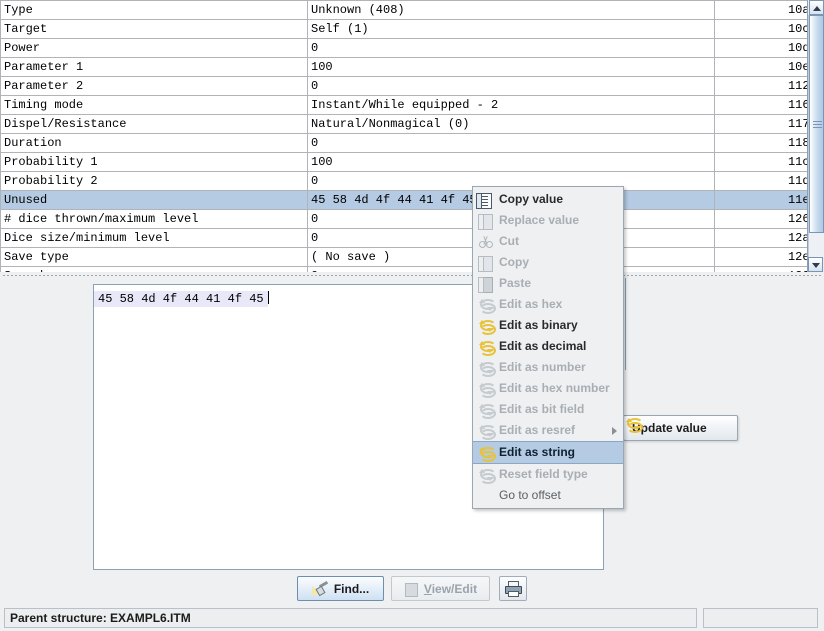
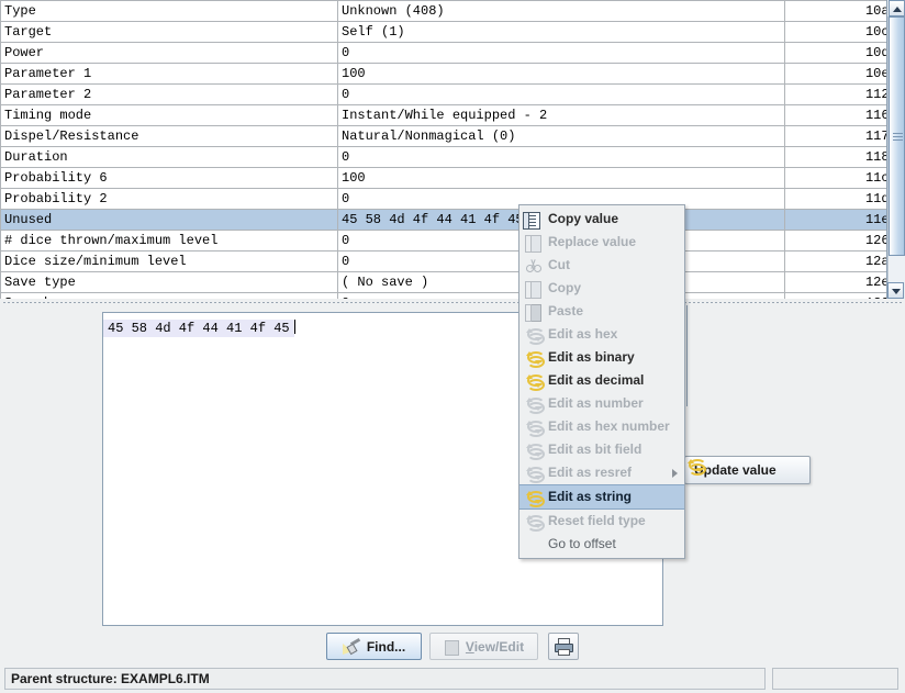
  Type	Unknown (408)	10a
  Target	Self (1)	10c
  Power	0	10d
  Parameter 1	100	10e
  Parameter 2	0	112
  Timing mode	Instant/While equipped - 2	116
  Dispel/Resistance	Natural/Nonmagical (0)	117
  Duration	0	118
- Probability 1	100	11c
+ Probability 6	100	11c
  Probability 2	0	11d
  Unused	45 58 4d 4f 44 41 4f 4	11e
  # dice thrown/maximum level	0	126
  Dice size/minimum level	0	12a
  Save type	( No save )	12e
  45 58 4d 4f 44 41 4f 45
  Find...
  View/Edit
  Update value
  Copy value
  Replace value
  Cut
  Copy
  Paste
  Edit as hex
  Edit as binary
  Edit as decimal
  Edit as number
  Edit as hex number
  Edit as bit field
  Edit as resref
  Edit as string
  Reset field type
  Go to offset
  Parent structure: EXAMPL6.ITM
